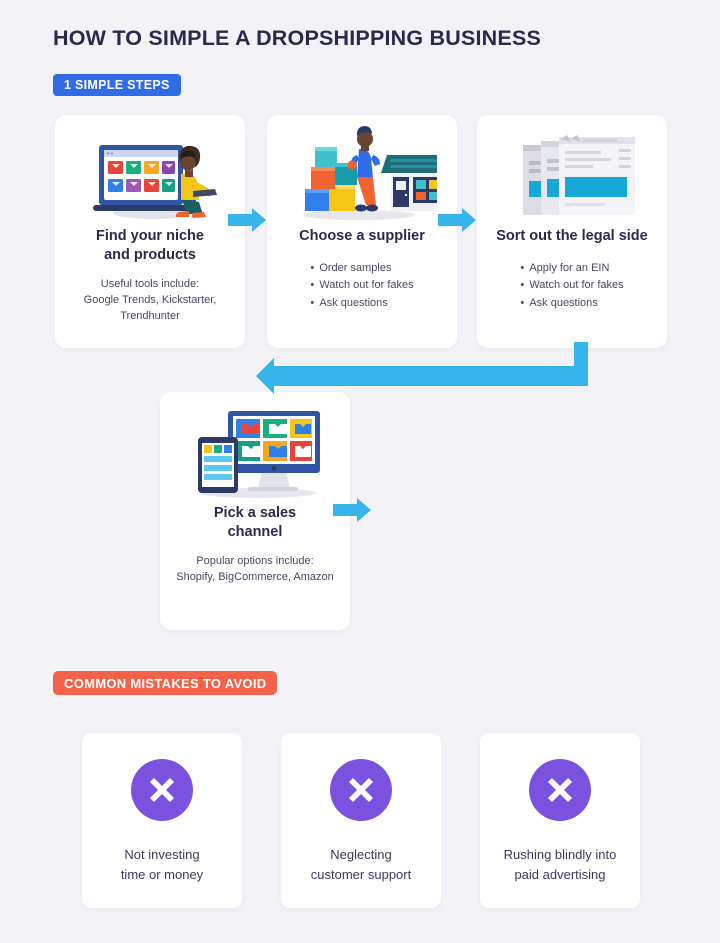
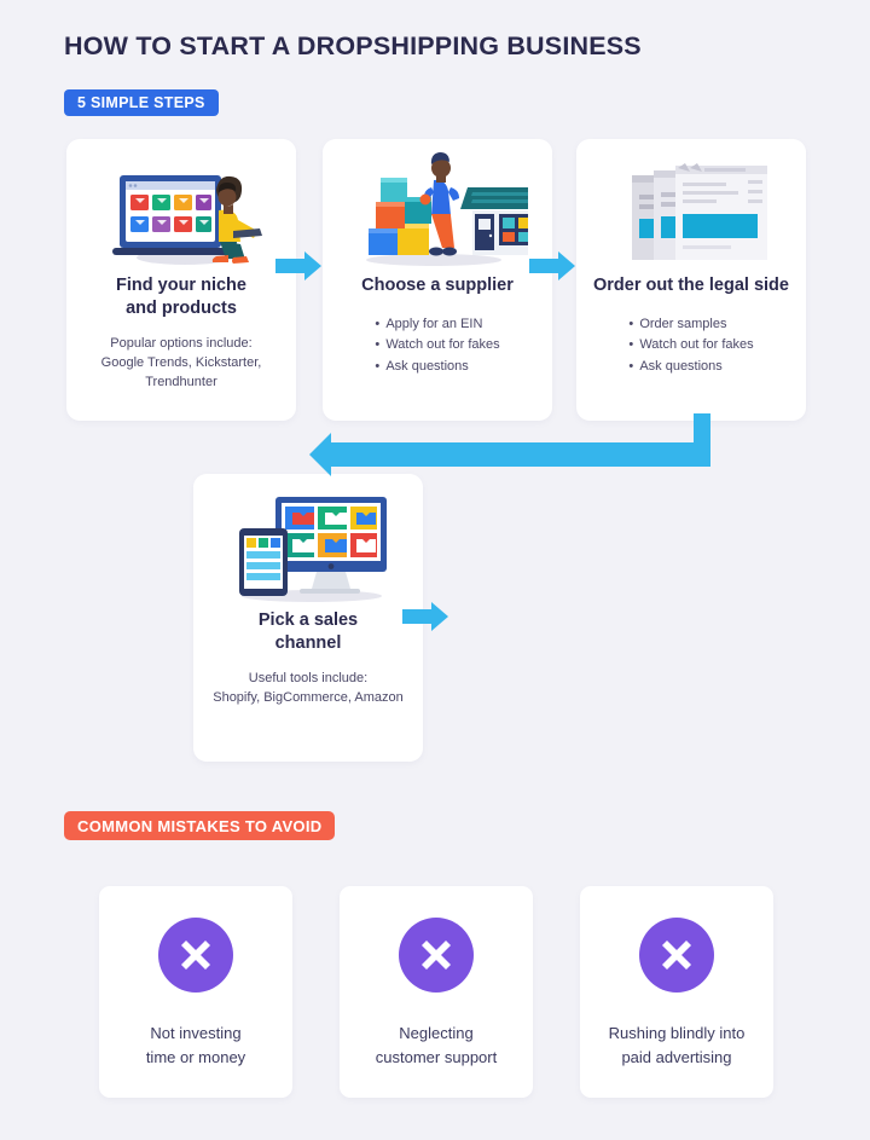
- HOW TO SIMPLE A DROPSHIPPING BUSINESS
+ HOW TO START A DROPSHIPPING BUSINESS
- 1 SIMPLE STEPS
+ 5 SIMPLE STEPS
  Find your niche
  and products
- Useful tools include:
+ Popular options include:
  Google Trends, Kickstarter,
  Trendhunter
  Choose a supplier
- Order samples
+ Apply for an EIN
  Watch out for fakes
  Ask questions
- Sort out the legal side
+ Order out the legal side
- Apply for an EIN
+ Order samples
  Watch out for fakes
  Ask questions
  Pick a sales
  channel
- Popular options include:
+ Useful tools include:
  Shopify, BigCommerce, Amazon
  COMMON MISTAKES TO AVOID
  Not investing
  time or money
  Neglecting
  customer support
  Rushing blindly into
  paid advertising
